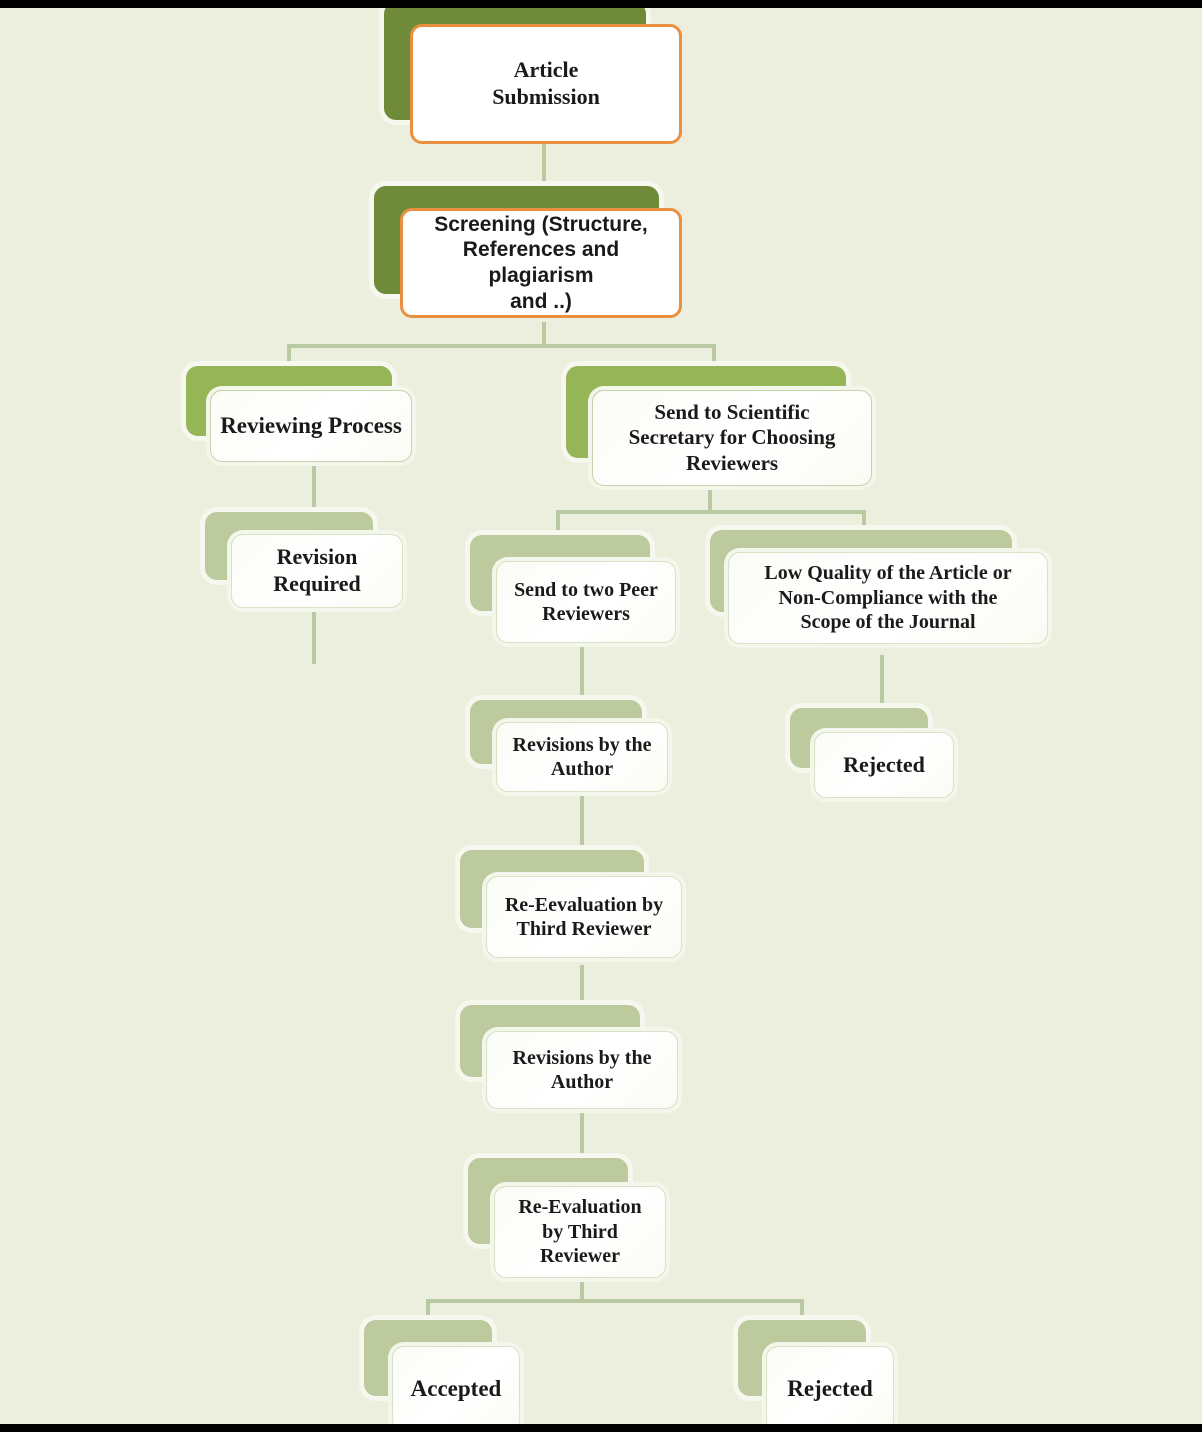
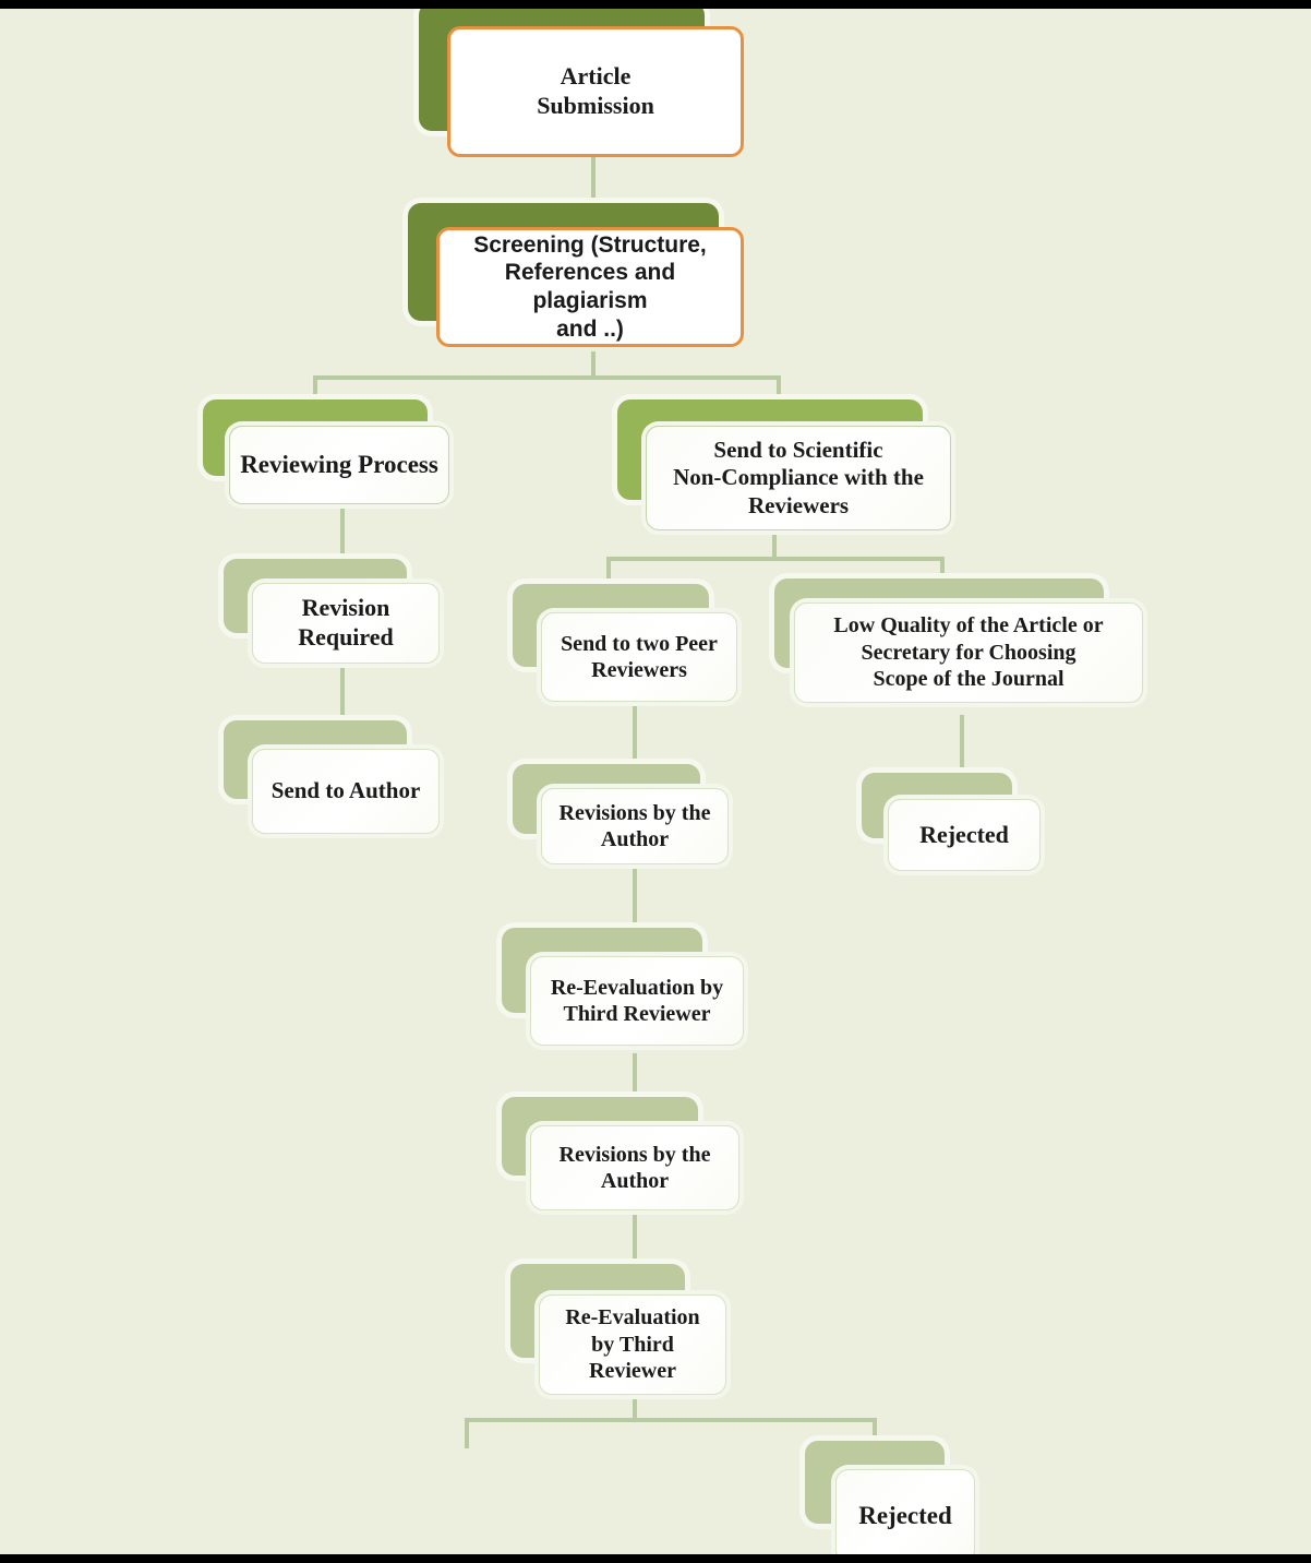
  Article
  Submission
  Screening (Structure,
  References and plagiarism
  and ..)
  Reviewing Process
  Send to Scientific
- Secretary for Choosing
+ Non-Compliance with the
  Reviewers
  Revision
  Required
  Send to two Peer
  Reviewers
  Low Quality of the Article or
- Non-Compliance with the
+ Secretary for Choosing
  Scope of the Journal
+ Send to Author
  Revisions by the
  Author
  Rejected
  Re-Eevaluation by
  Third Reviewer
  Revisions by the
  Author
  Re-Evaluation
  by Third
  Reviewer
- Accepted
  Rejected
